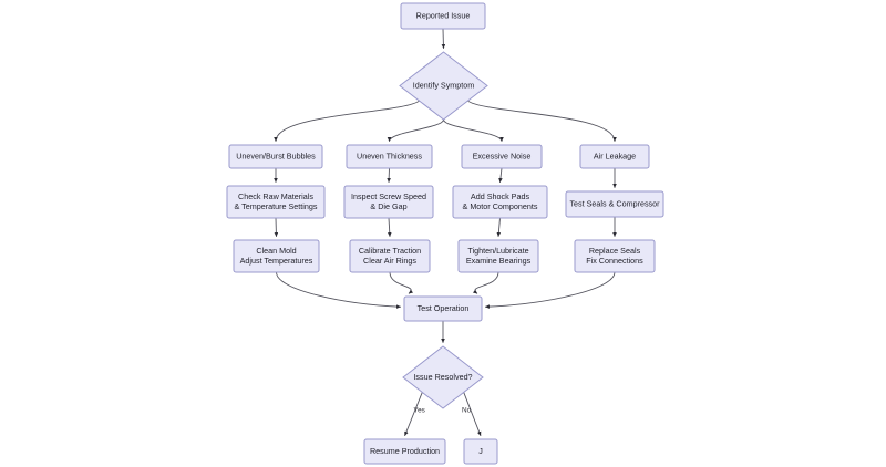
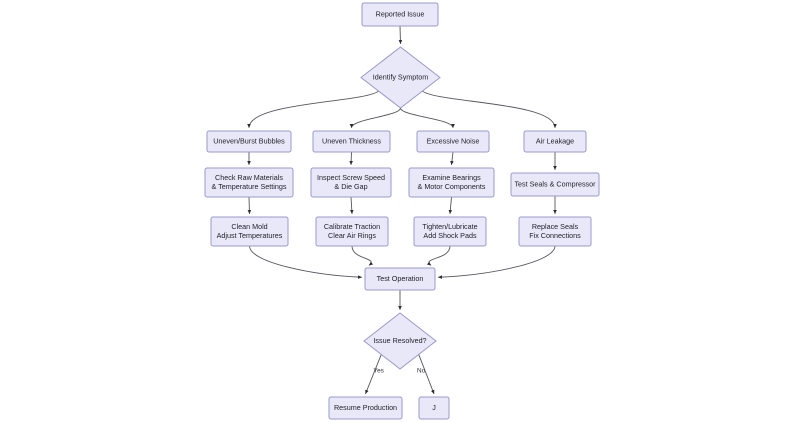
  Reported Issue
  Identify Symptom
  Uneven/Burst Bubbles
  Uneven Thickness
  Excessive Noise
  Air Leakage
  Check Raw Materials
  & Temperature Settings
  Inspect Screw Speed
  & Die Gap
- Add Shock Pads
+ Examine Bearings
  & Motor Components
  Test Seals & Compressor
  Clean Mold
  Adjust Temperatures
  Calibrate Traction
  Clear Air Rings
  Tighten/Lubricate
- Examine Bearings
+ Add Shock Pads
  Replace Seals
  Fix Connections
  Test Operation
  Issue Resolved?
  Resume Production
  J
